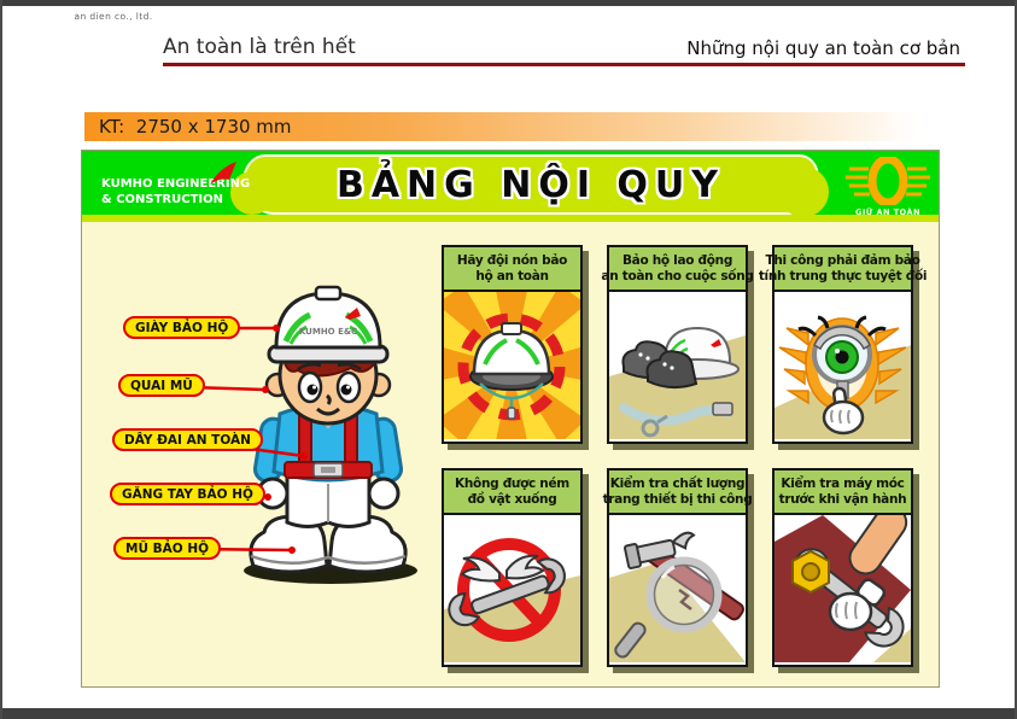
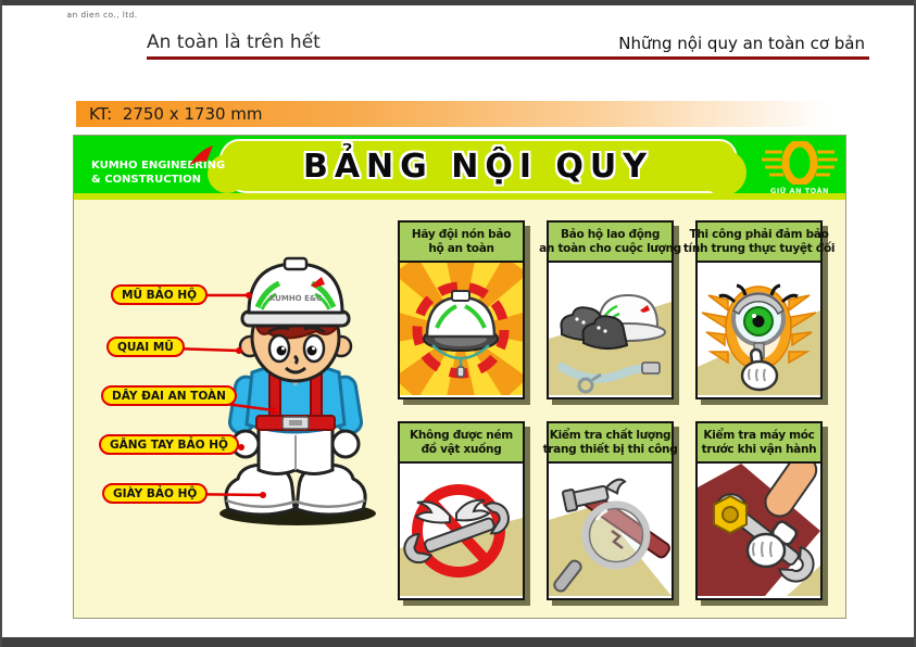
  an dien co., ltd.
  An toàn là trên hết
  Những nội quy an toàn cơ bản
  KT: 2750 x 1730 mm
  BẢNG NỘI QUY
  KUMHO ENGINEERING
  & CONSTRUCTION
  GIỮ AN TOÀN
  KUMHO E&C
- GIÀY BẢO HỘ
+ MŨ BẢO HỘ
  QUAI MŨ
  DÂY ĐAI AN TOÀN
  GĂNG TAY BẢO HỘ
- MŨ BẢO HỘ
+ GIÀY BẢO HỘ
  Hãy đội nón bảo
  hộ an toàn
  Bảo hộ lao động
- an toàn cho cuộc sống
+ an toàn cho cuộc lượng
  Thi công phải đảm bảo
  tính trung thực tuyệt đối
  Không được ném
  đồ vật xuống
  Kiểm tra chất lượng
  trang thiết bị thi công
  Kiểm tra máy móc
  trước khi vận hành
